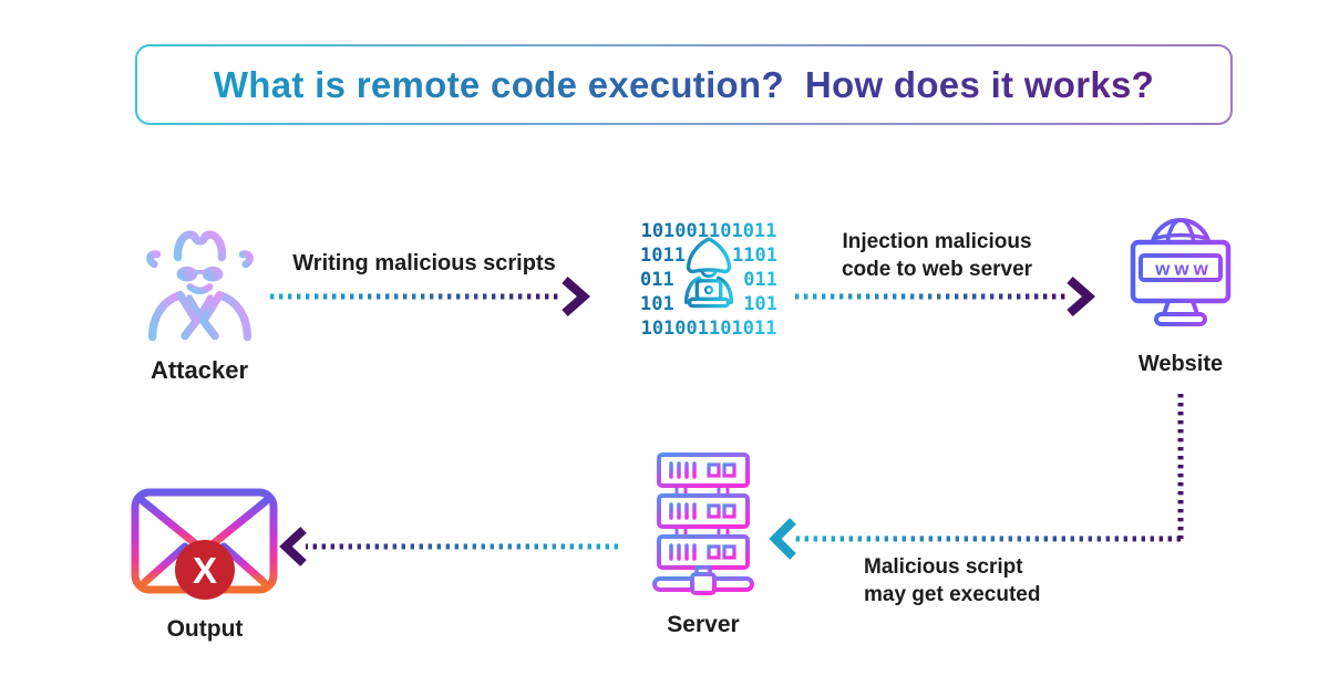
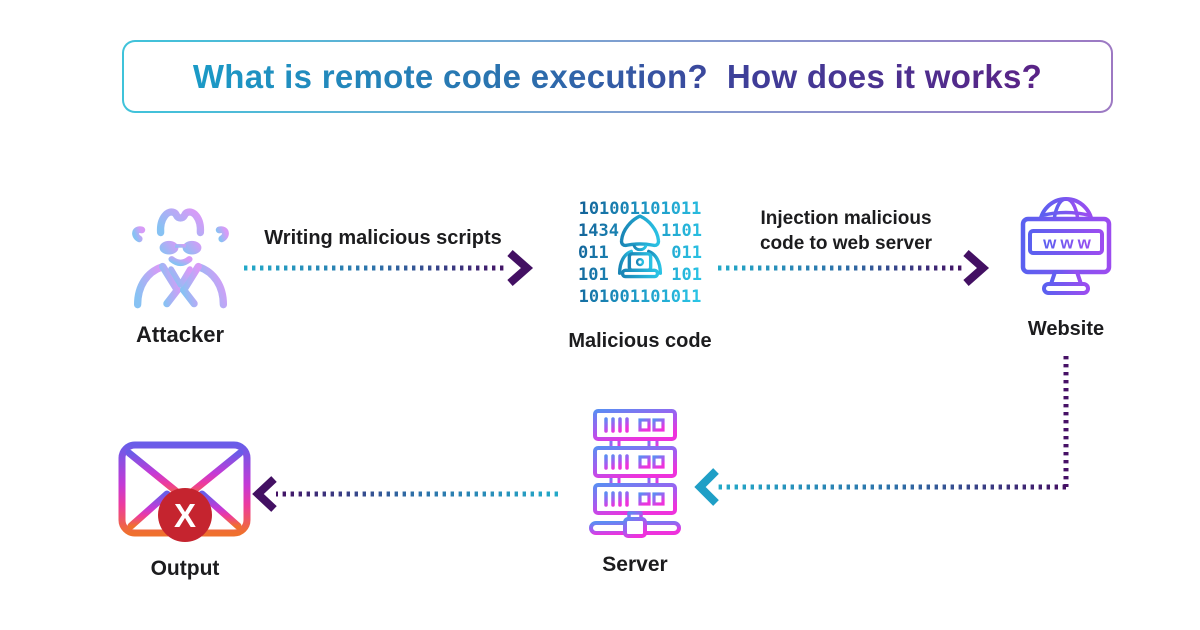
  What is remote code execution? How does it works?
  Attacker
  Writing malicious scripts
  101001101011
- 1011
+ 1434
  1101
  011
  011
  101
  101
  101001101011
+ Malicious code
  Injection malicious
  code to web server
  www
  Website
- Malicious script
- may get executed
  Server
  X
  Output
